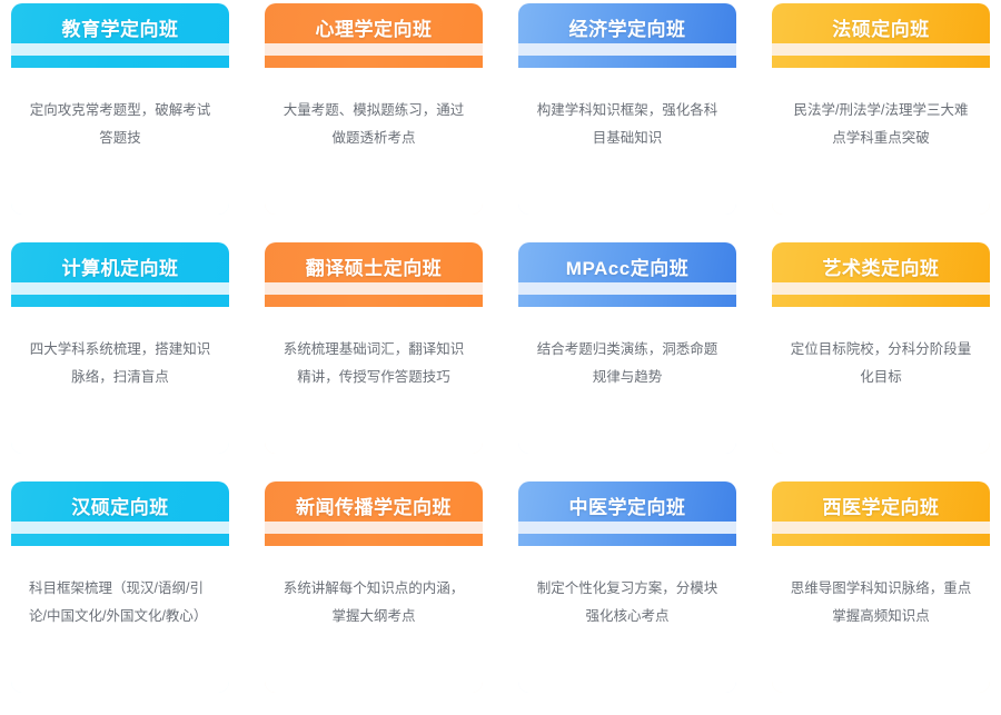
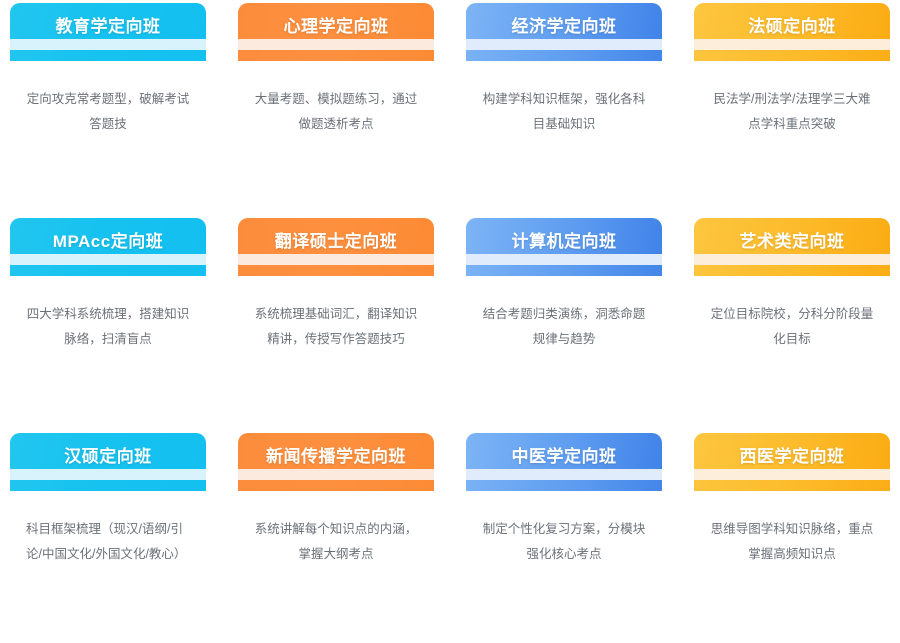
  教育学定向班
  定向攻克常考题型，破解考试答题技
  心理学定向班
  大量考题、模拟题练习，通过做题透析考点
  经济学定向班
  构建学科知识框架，强化各科目基础知识
  法硕定向班
  民法学/刑法学/法理学三大难点学科重点突破
- 计算机定向班
+ MPAcc定向班
  四大学科系统梳理，搭建知识脉络，扫清盲点
  翻译硕士定向班
  系统梳理基础词汇，翻译知识精讲，传授写作答题技巧
- MPAcc定向班
+ 计算机定向班
  结合考题归类演练，洞悉命题规律与趋势
  艺术类定向班
  定位目标院校，分科分阶段量化目标
  汉硕定向班
  科目框架梳理（现汉/语纲/引论/中国文化/外国文化/教心）
  新闻传播学定向班
  系统讲解每个知识点的内涵，掌握大纲考点
  中医学定向班
  制定个性化复习方案，分模块强化核心考点
  西医学定向班
  思维导图学科知识脉络，重点掌握高频知识点
